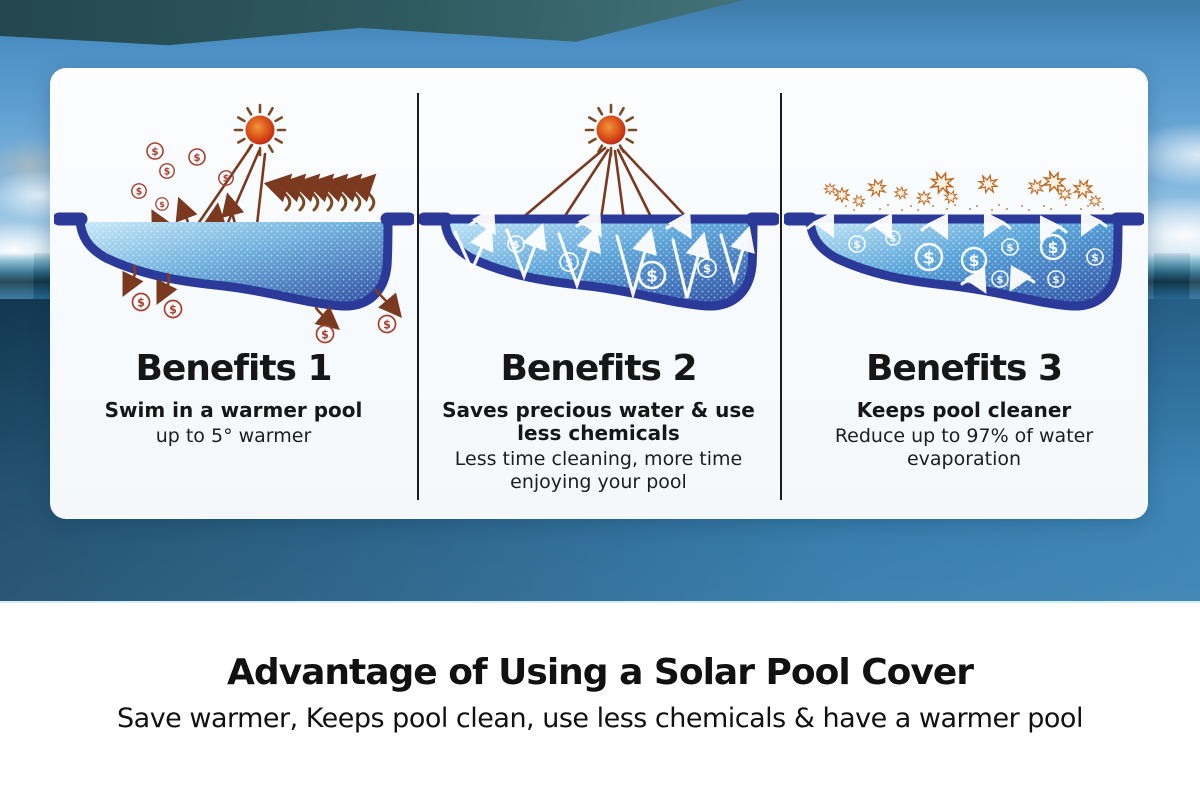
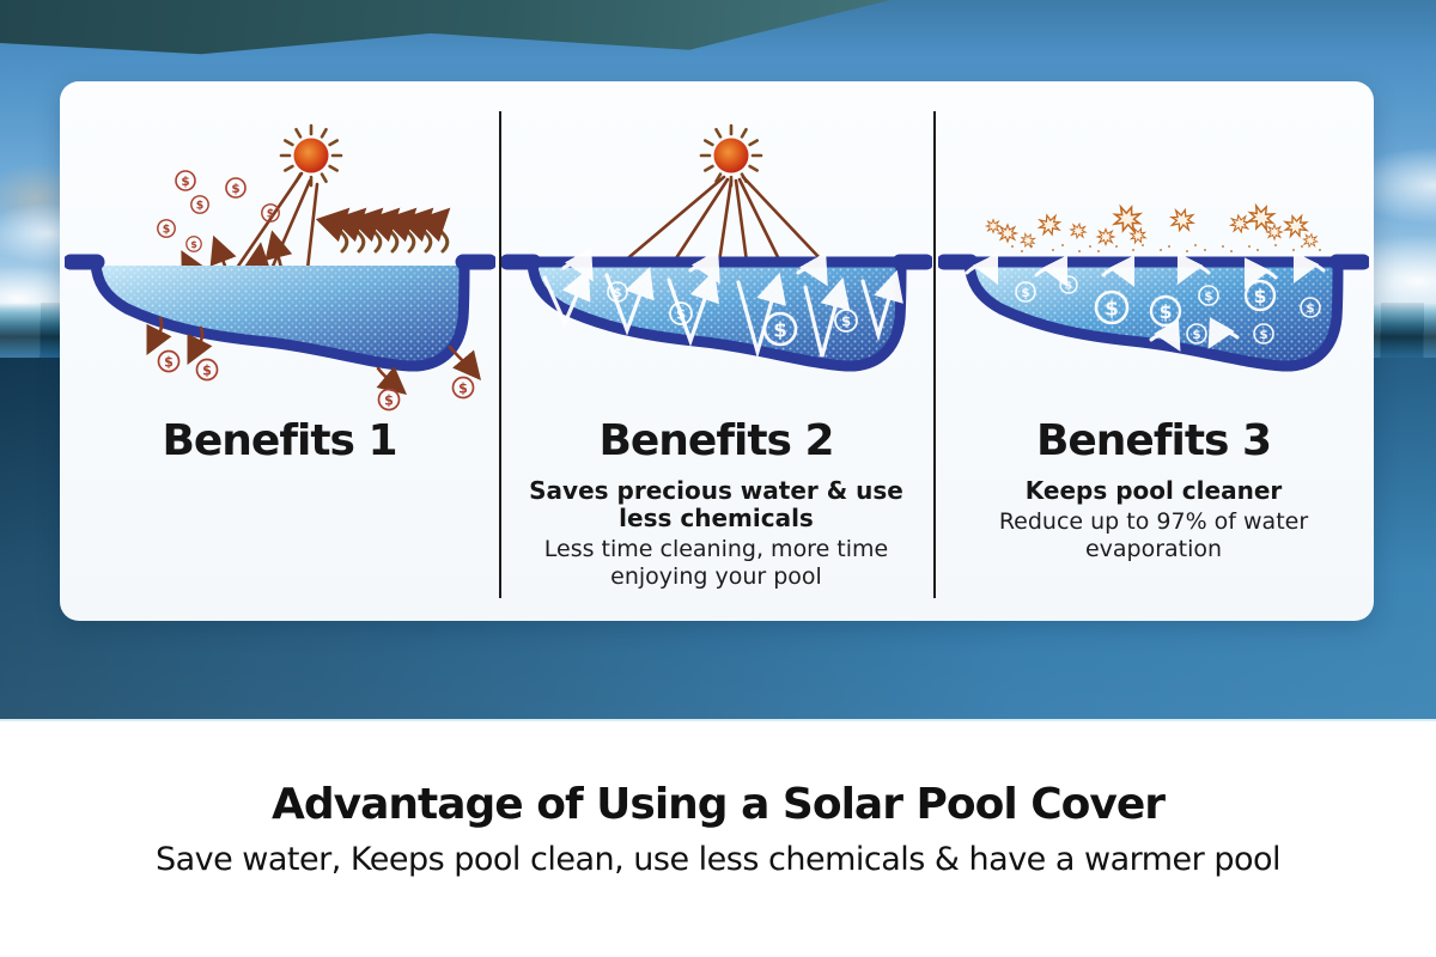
  Benefits 1
- Swim in a warmer pool
- up to 5° warmer
  Benefits 2
  Saves precious water & use less chemicals
  Less time cleaning, more time enjoying your pool
  Benefits 3
  Keeps pool cleaner
  Reduce up to 97% of water evaporation
  Advantage of Using a Solar Pool Cover
- Save warmer, Keeps pool clean, use less chemicals & have a warmer pool
+ Save water, Keeps pool clean, use less chemicals & have a warmer pool
